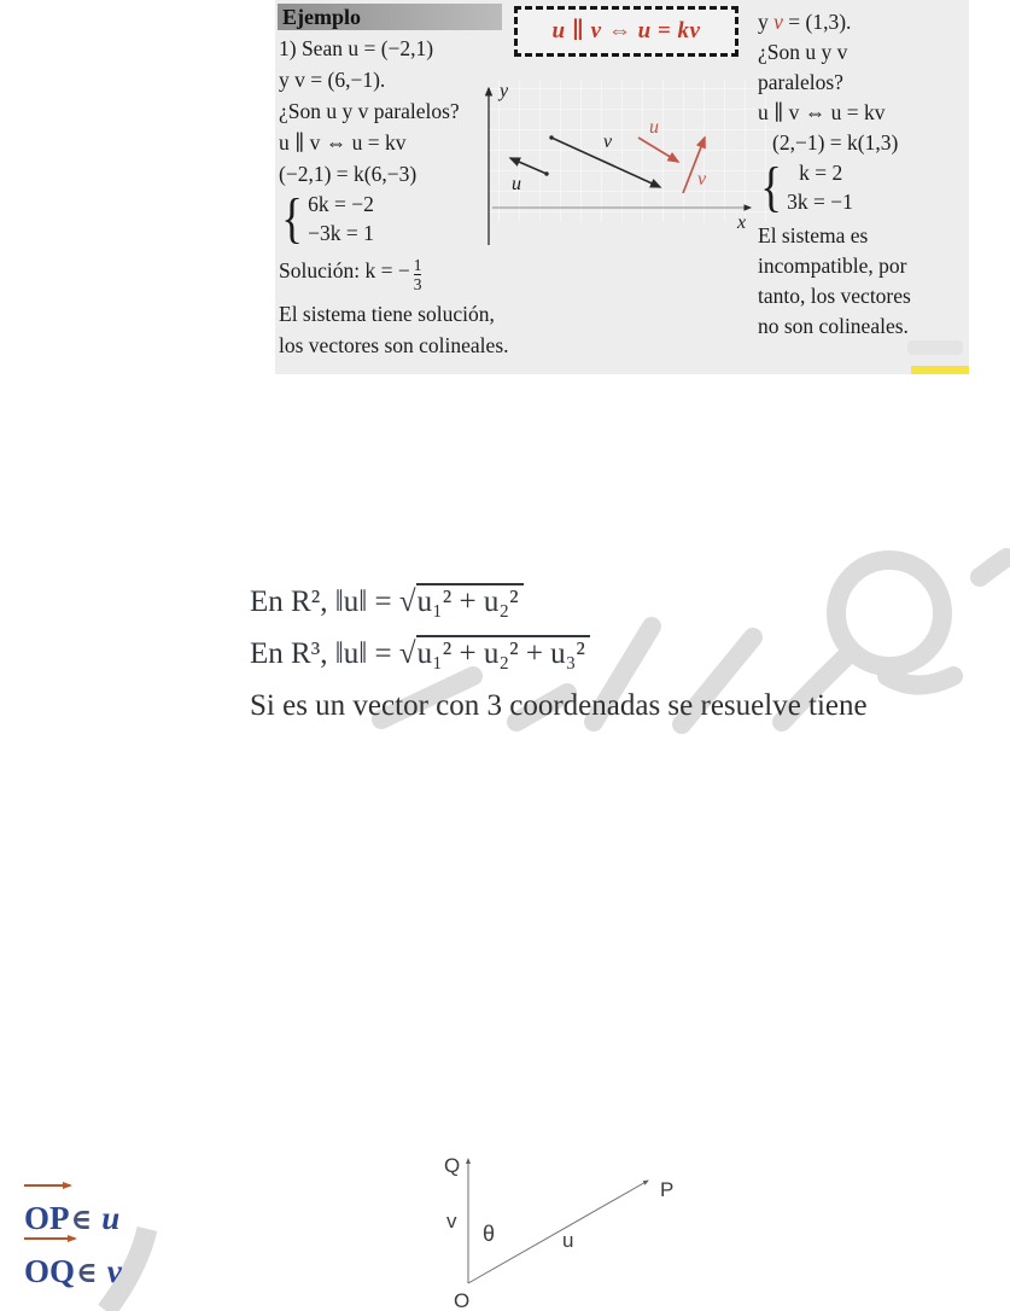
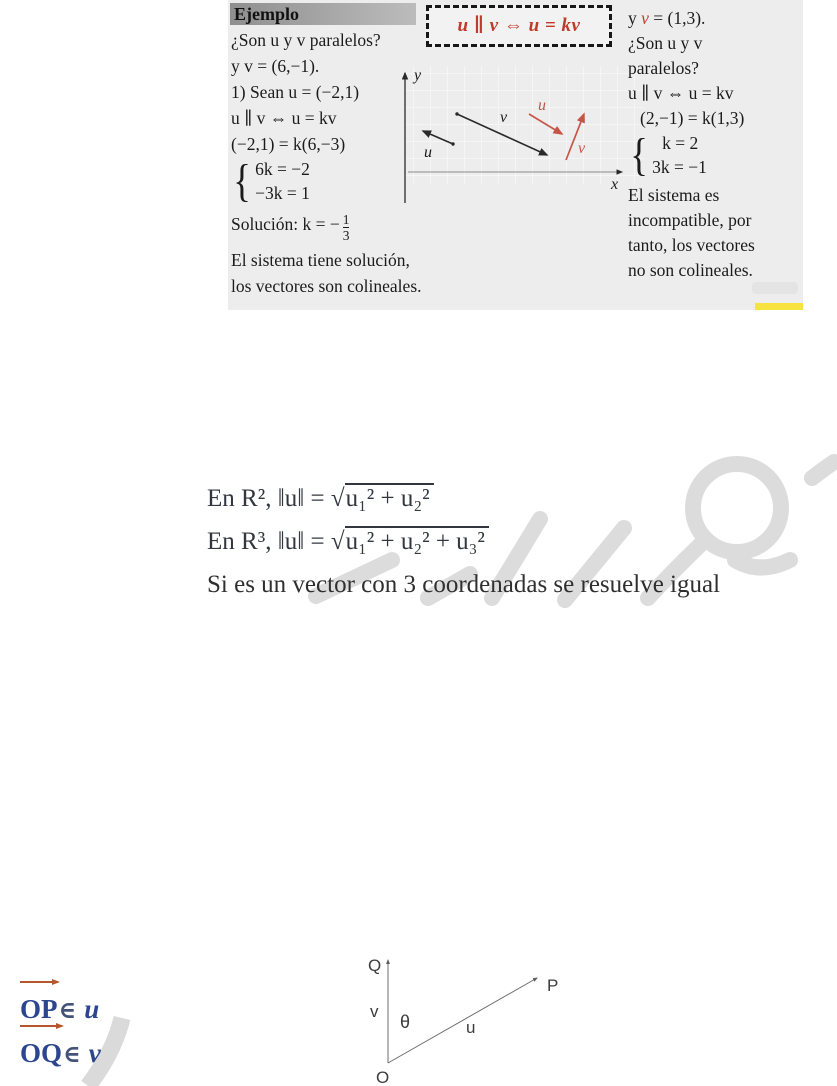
  Ejemplo
- 1) Sean u = (−2,1)
+ ¿Son u y v paralelos?
  y v = (6,−1).
- ¿Son u y v paralelos?
+ 1) Sean u = (−2,1)
  u ∥ v ⇔ u = kv
  (−2,1) = k(6,−3)
  {
  6k = −2
  −3k = 1
  Solución: k = − 1
  3
  El sistema tiene solución,
  los vectores son colineales.
  u ∥ v ⇔ u = kv
  y
  x
  u
  v
  u
  v
  y v = (1,3).
  ¿Son u y v
  paralelos?
  u ∥ v ⇔ u = kv
  (2,−1) = k(1,3)
  {
  k = 2
  3k = −1
  El sistema es
  incompatible, por
  tanto, los vectores
  no son colineales.
  En R², ‖u‖ = √u₁² + u₂²
  En R³, ‖u‖ = √u₁² + u₂² + u₃²
- Si es un vector con 3 coordenadas se resuelve tiene
+ Si es un vector con 3 coordenadas se resuelve igual
  OP∈ u
  OQ∈ v
  Q
  P
  O
  v
  θ
  u
